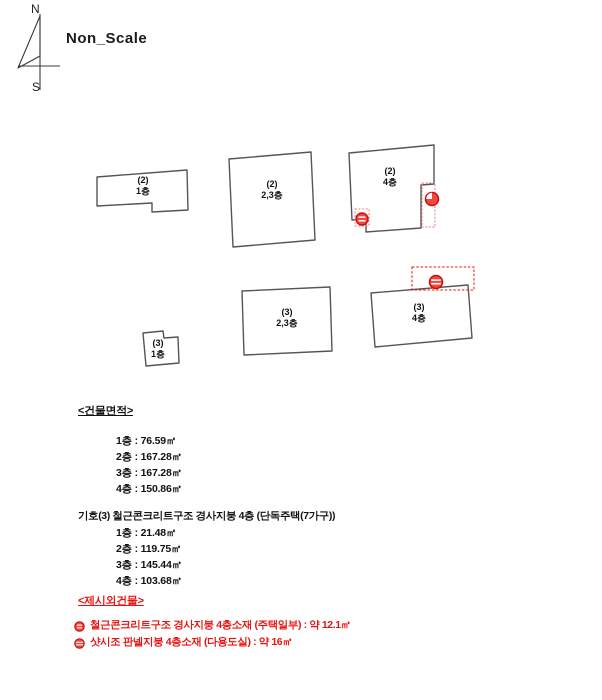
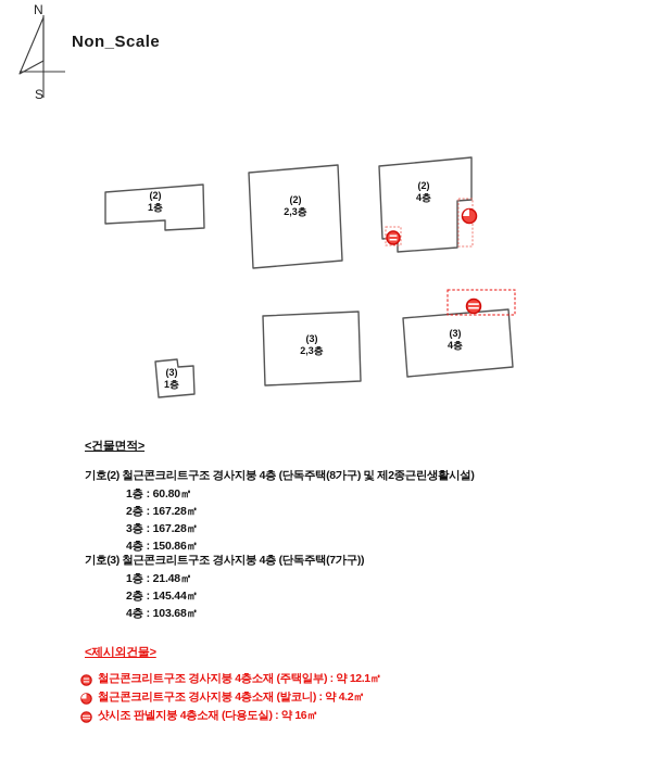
  N
  S
  Non_Scale
  (2)
  1층
  (2)
  2,3층
  (2)
  4층
  (3)
  1층
  (3)
  2,3층
  (3)
  4층
  <건물면적>
+ 기호(2) 철근콘크리트구조 경사지붕 4층 (단독주택(8가구) 및 제2종근린생활시설)
- 1층 : 76.59㎡
+ 1층 : 60.80㎡
  2층 : 167.28㎡
  3층 : 167.28㎡
  4층 : 150.86㎡
  기호(3) 철근콘크리트구조 경사지붕 4층 (단독주택(7가구))
  1층 : 21.48㎡
- 2층 : 119.75㎡
+ 2층 : 145.44㎡
- 3층 : 145.44㎡
  4층 : 103.68㎡
  <제시외건물>
  철근콘크리트구조 경사지붕 4층소재 (주택일부) : 약 12.1㎡
+ 철근콘크리트구조 경사지붕 4층소재 (발코니) : 약 4.2㎡
  샷시조 판넬지붕 4층소재 (다용도실) : 약 16㎡
